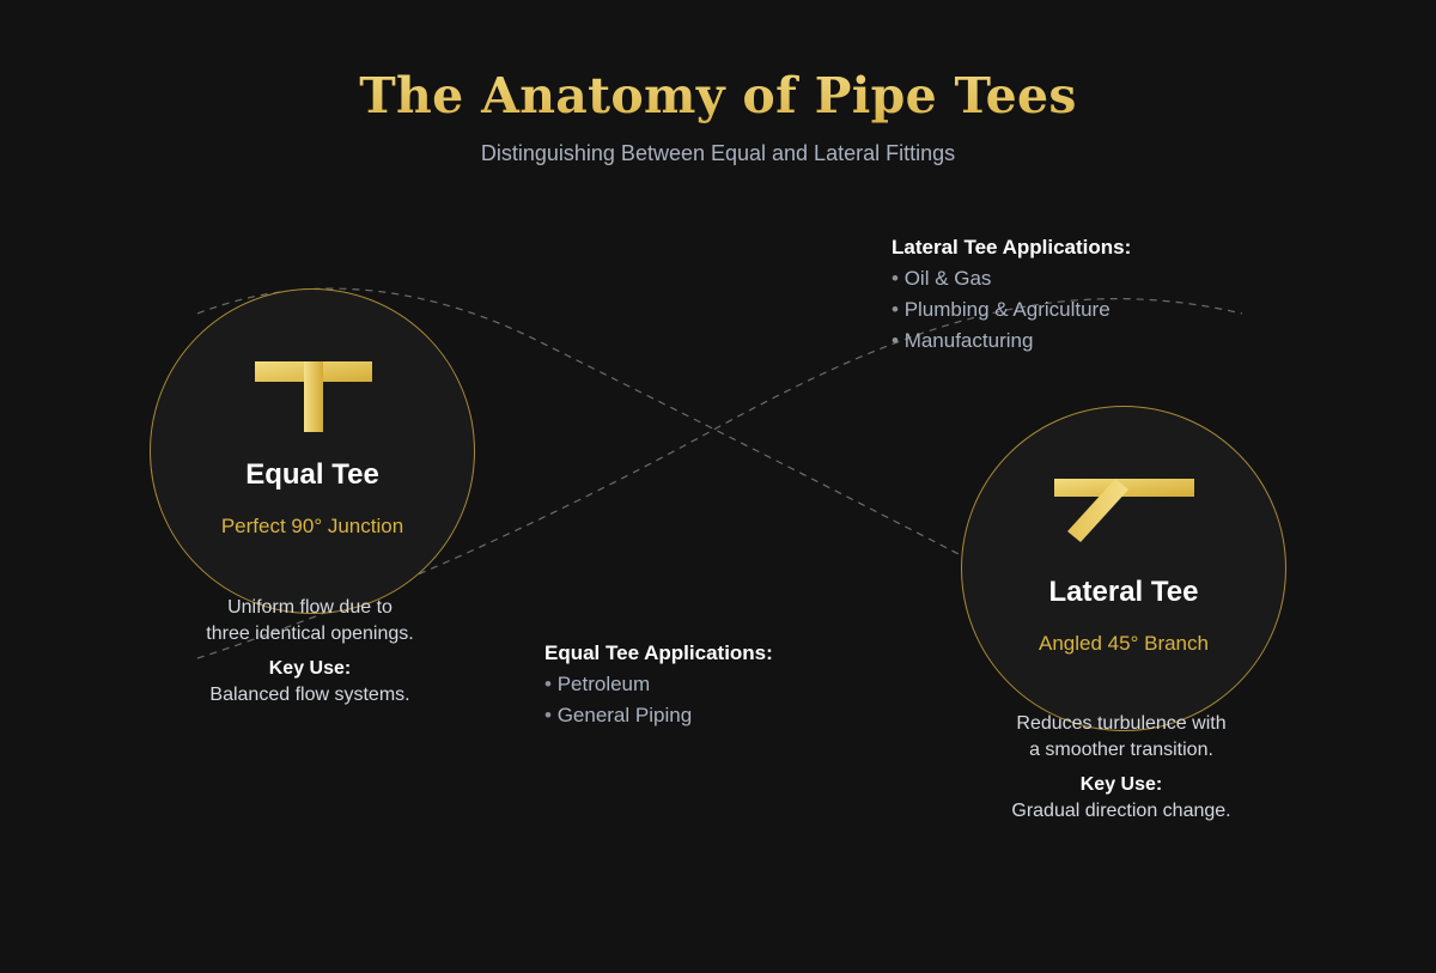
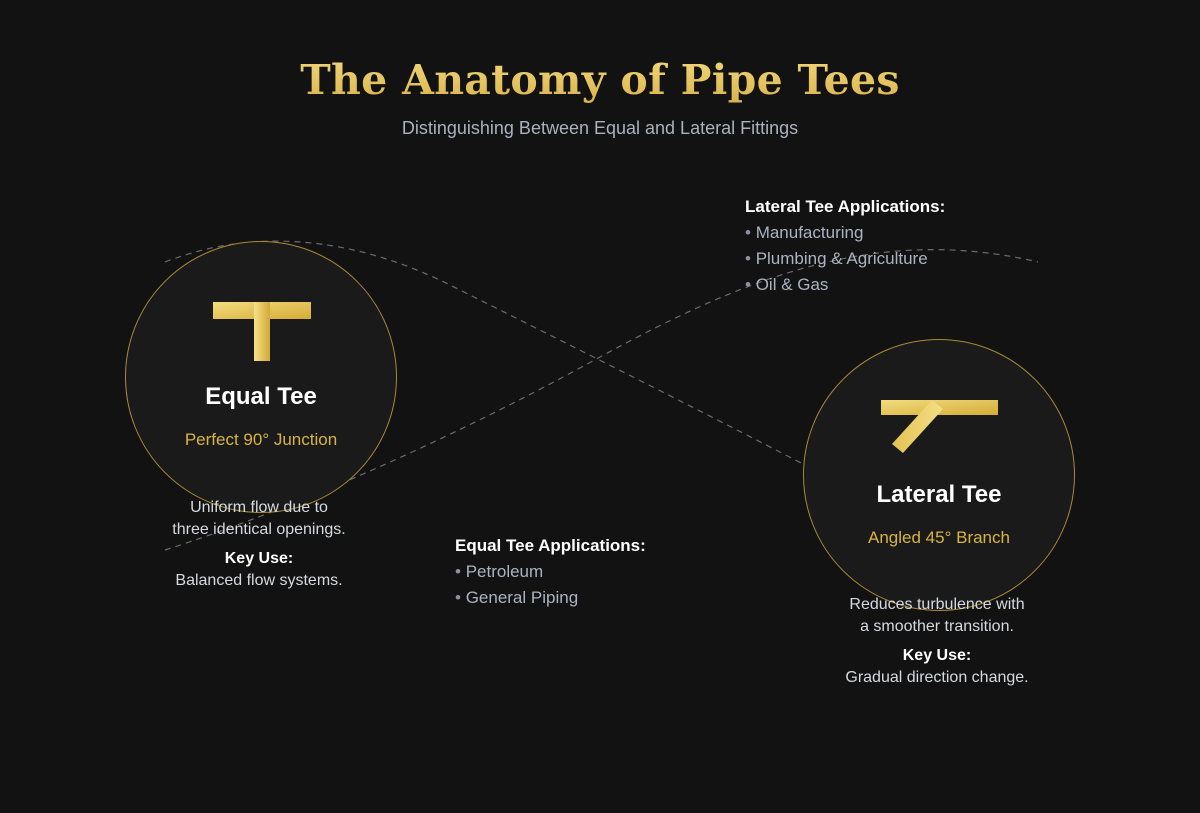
  The Anatomy of Pipe Tees
  Distinguishing Between Equal and Lateral Fittings
  Equal Tee
  Perfect 90° Junction
  Uniform flow due to
  three identical openings.
  Key Use:
  Balanced flow systems.
  Equal Tee Applications:
  Petroleum
  General Piping
  Lateral Tee
  Angled 45° Branch
  Reduces turbulence with
  a smoother transition.
  Key Use:
  Gradual direction change.
  Lateral Tee Applications:
- Oil & Gas
+ Manufacturing
  Plumbing & Agriculture
- Manufacturing
+ Oil & Gas
